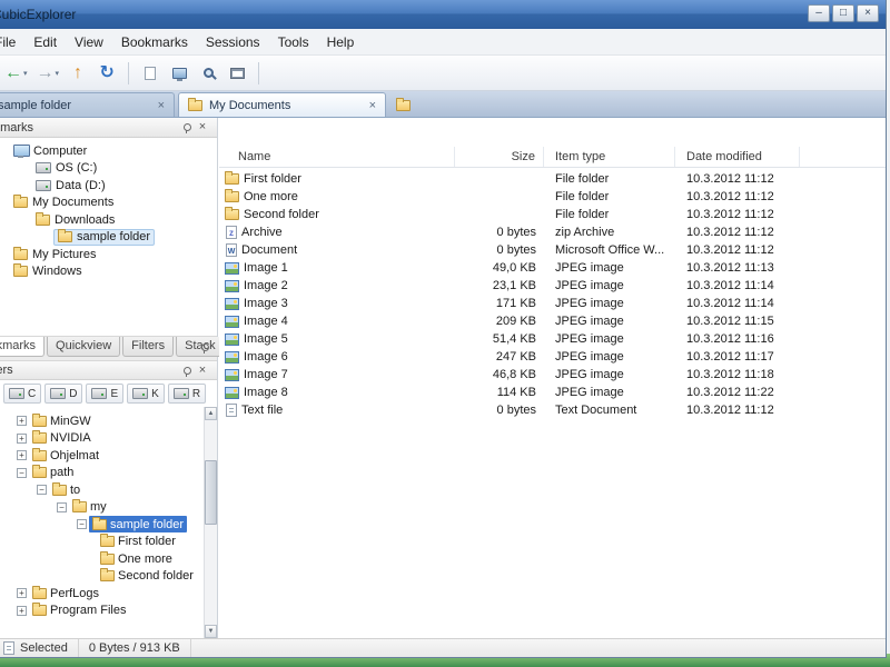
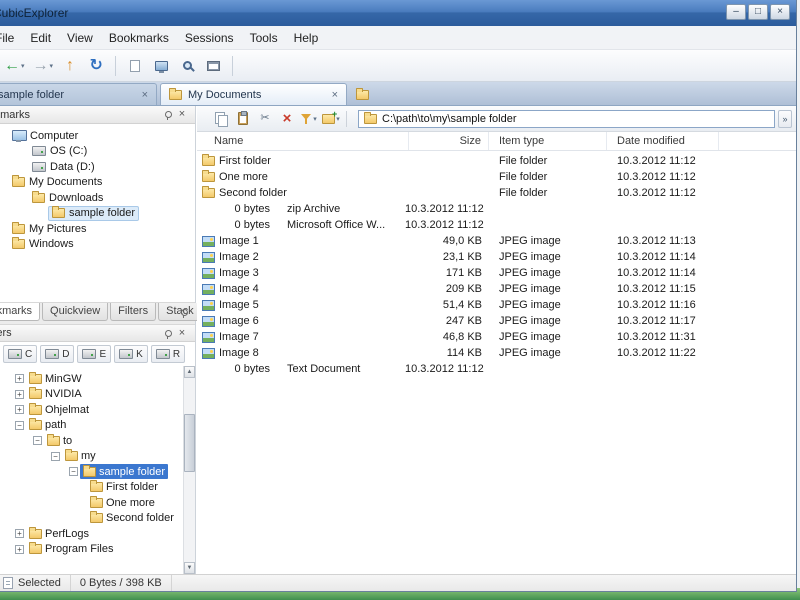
  ubicExplorer
  –
  □
  ×
  ile
  Edit
  View
  Bookmarks
  Sessions
  Tools
  Help
  ←
  →
  ↑
  ↻
  sample folder
  My Documents
  Computer
  OS (C:)
  Data (D:)
  My Documents
  Downloads
  sample folder
  My Pictures
  Windows
  Quickview
  Filters
  C
  D
  E
  K
  R
  +
  MinGW
  +
  NVIDIA
  +
  Ohjelmat
  −
  path
  −
  to
  −
  my
  −
  sample folder
  First folder
  One more
  Second folder
  +
  PerfLogs
  +
  Program Files
+ C:\path\to\my\sample folder
+ »
  Name
  Size
  Item type
  Date modified
  First folder
  File folder
  10.3.2012 11:12
  One more
  File folder
  10.3.2012 11:12
  Second folder
  File folder
  10.3.2012 11:12
- Archive
  0 bytes
  zip Archive
  10.3.2012 11:12
- Document
  0 bytes
  Microsoft Office W...
  10.3.2012 11:12
  Image 1
  49,0 KB
  JPEG image
  10.3.2012 11:13
  Image 2
  23,1 KB
  JPEG image
  10.3.2012 11:14
  Image 3
  171 KB
  JPEG image
  10.3.2012 11:14
  Image 4
  209 KB
  JPEG image
  10.3.2012 11:15
  Image 5
  51,4 KB
  JPEG image
  10.3.2012 11:16
  Image 6
  247 KB
  JPEG image
  10.3.2012 11:17
  Image 7
  46,8 KB
  JPEG image
- 10.3.2012 11:18
+ 10.3.2012 11:31
  Image 8
  114 KB
  JPEG image
  10.3.2012 11:22
- Text file
  0 bytes
  Text Document
  10.3.2012 11:12
  Selected
- 0 Bytes / 913 KB
+ 0 Bytes / 398 KB
